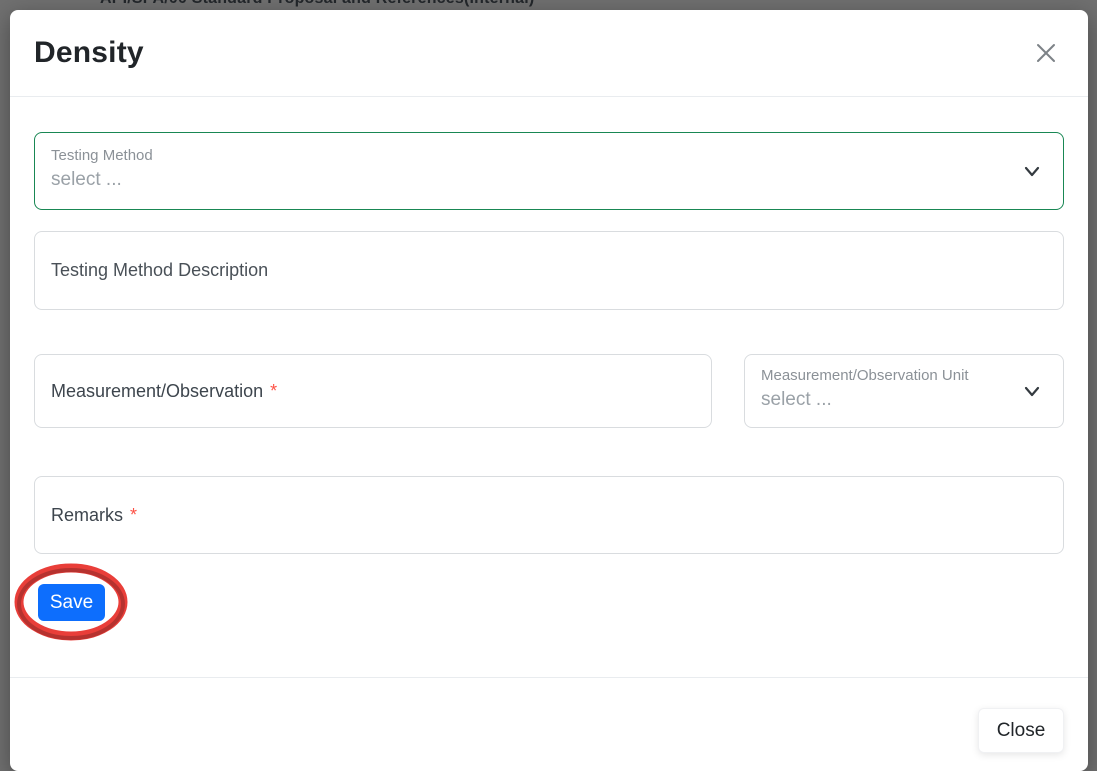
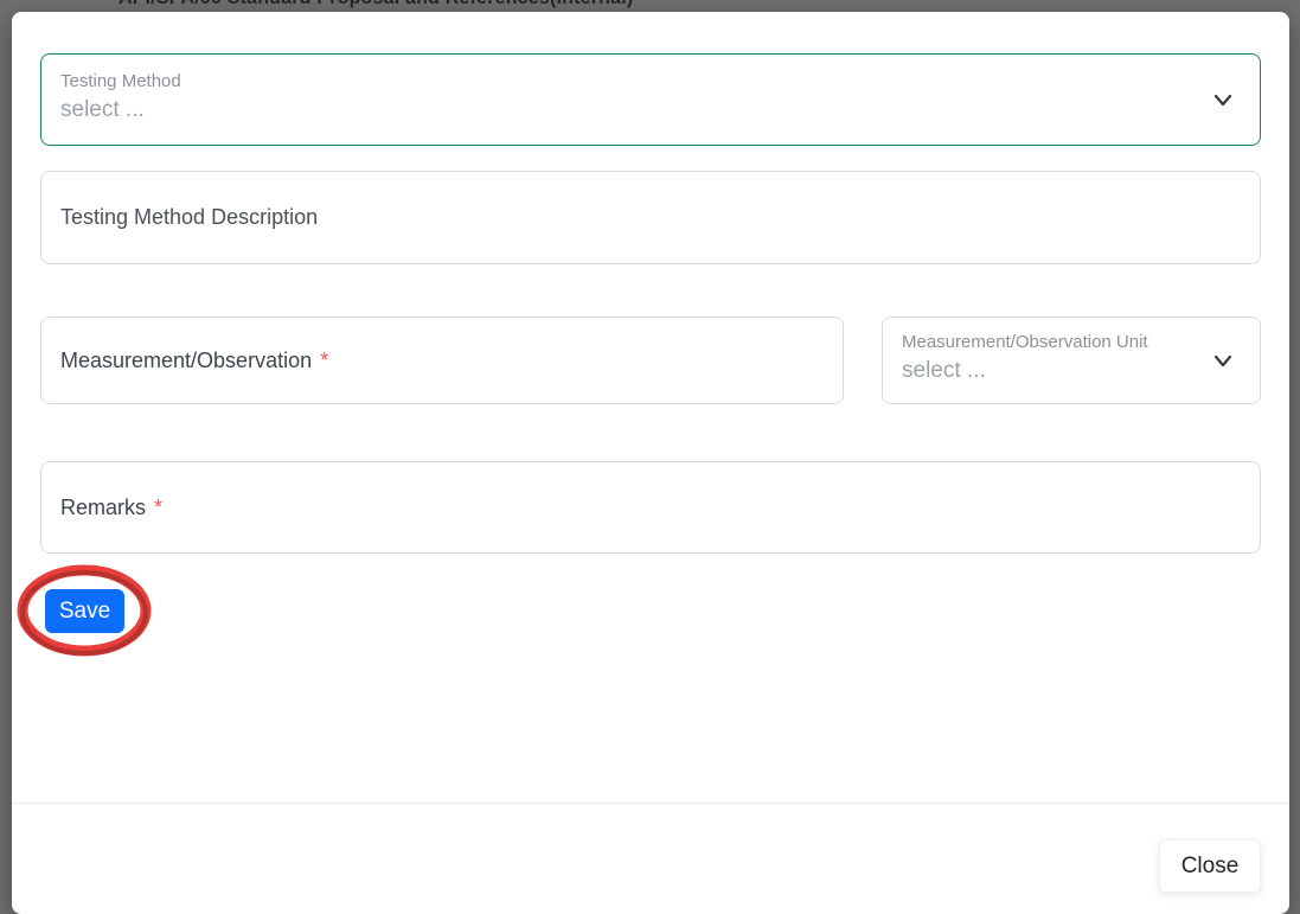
- Density
  Testing Method
  select ...
  Testing Method Description
  Measurement/Observation
  *
  Measurement/Observation Unit
  select ...
  Remarks
  *
  Save
  Close
